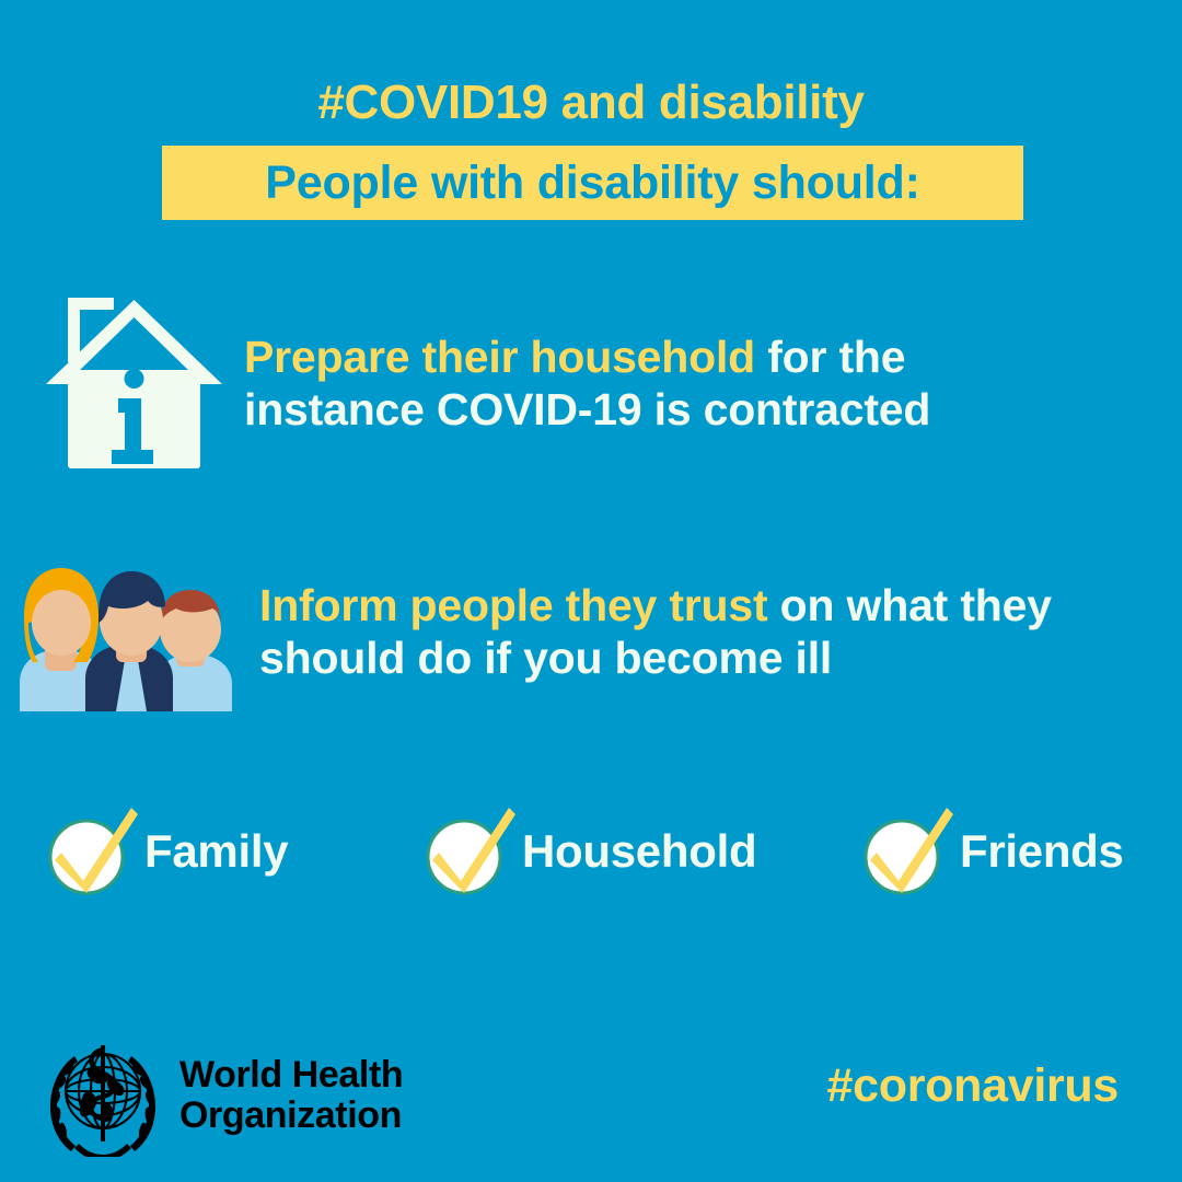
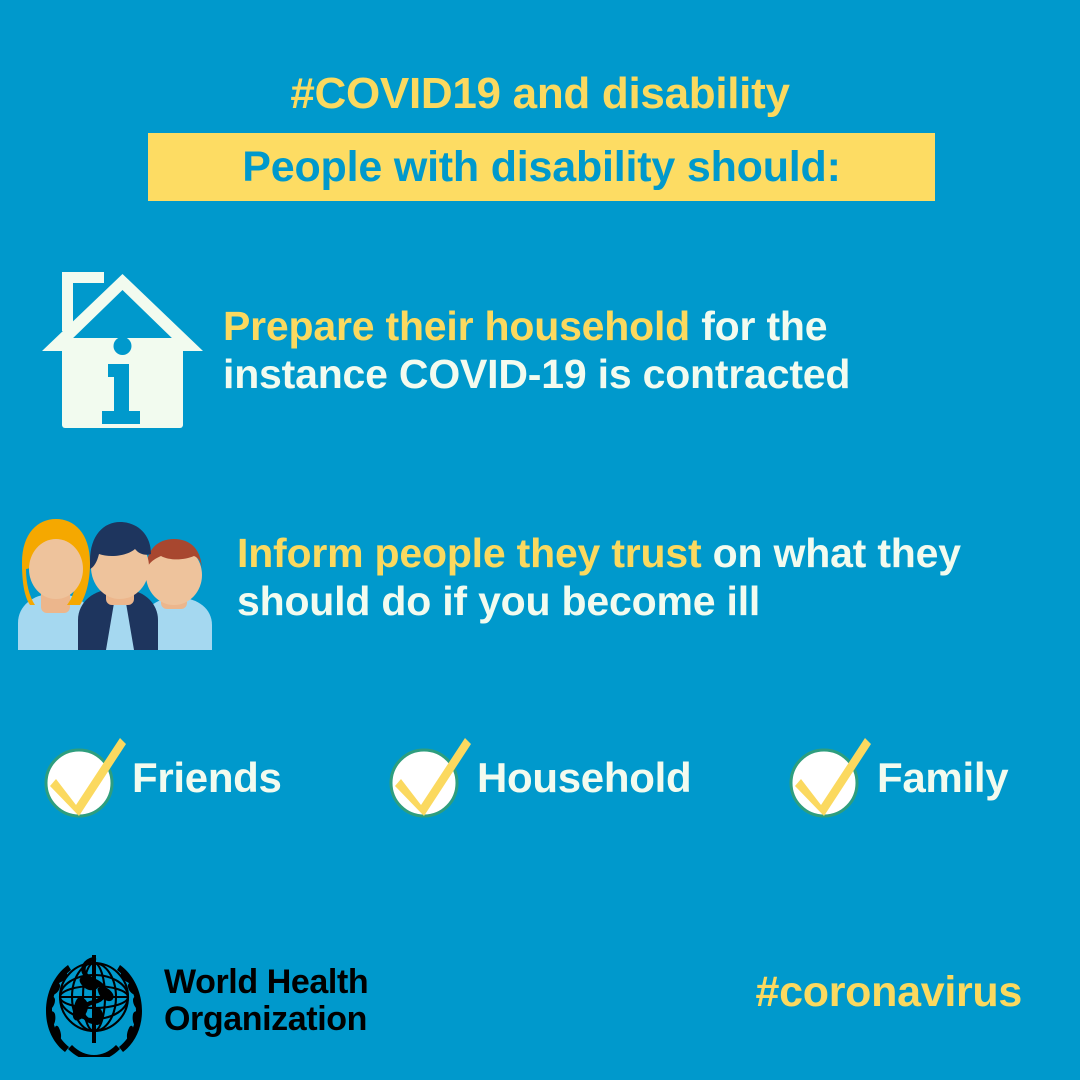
  #COVID19 and disability
  People with disability should:
  Prepare their household for the instance COVID-19 is contracted
  Inform people they trust on what they should do if you become ill
- Family
+ Friends
  Household
- Friends
+ Family
  World Health
  Organization
  #coronavirus
